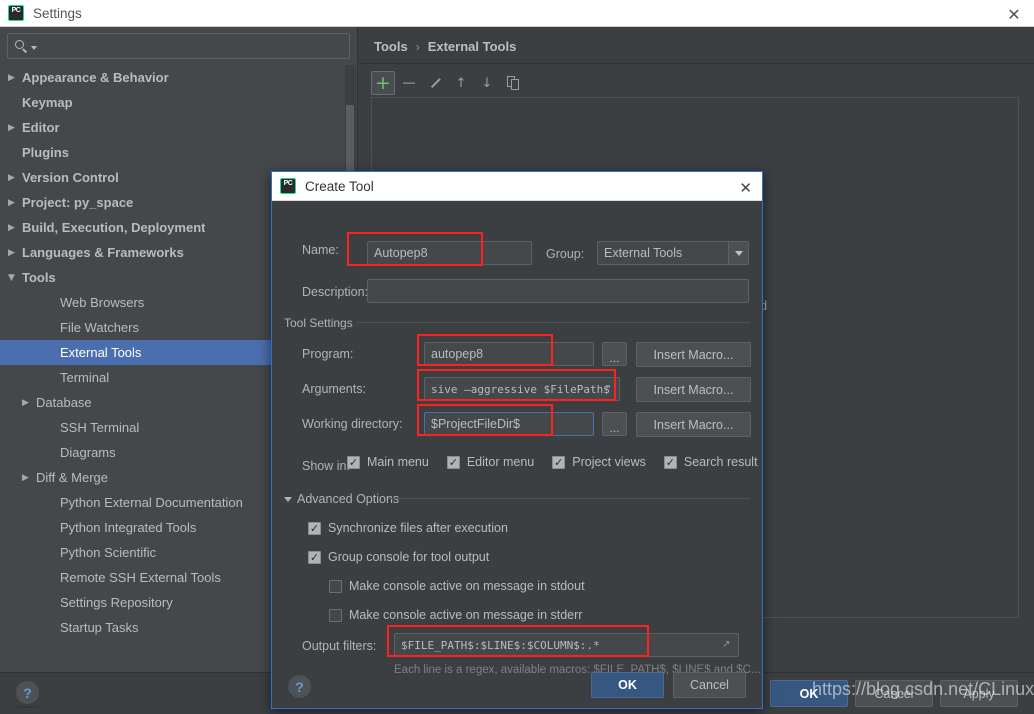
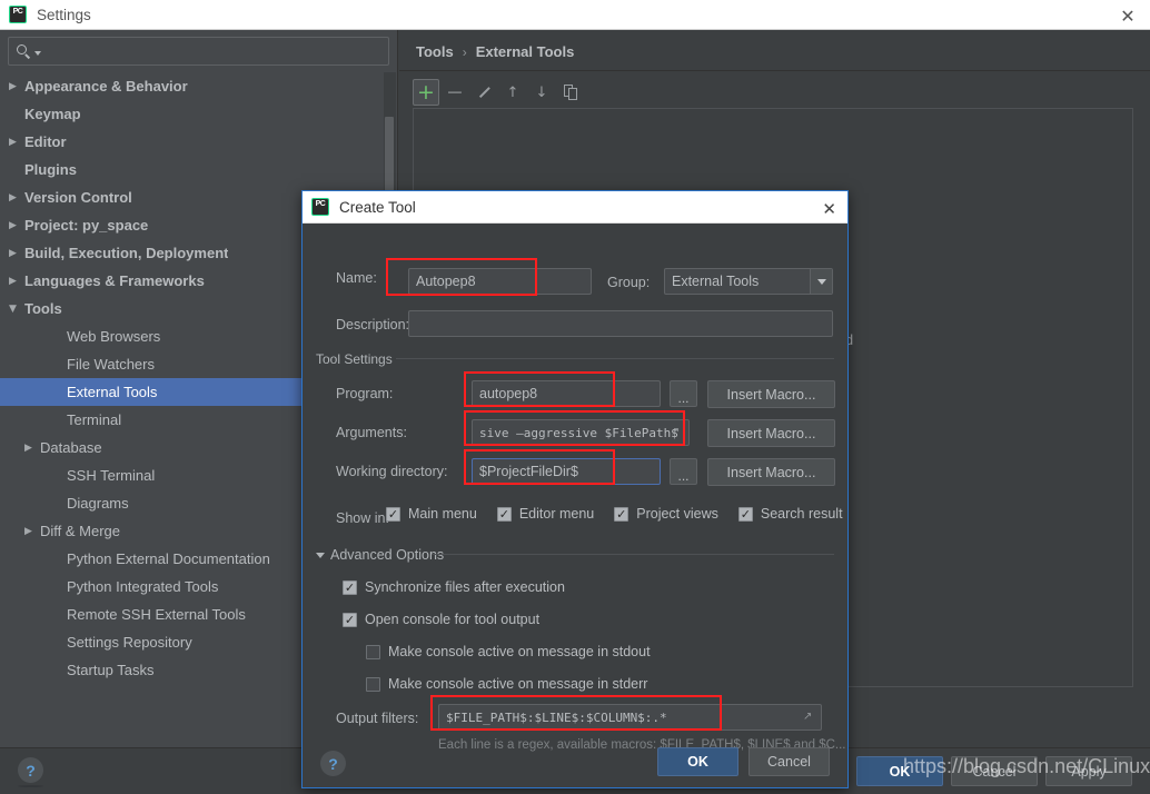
  Settings
  ✕
  ▶
  Appearance & Behavior
  Keymap
  ▶
  Editor
  Plugins
  ▶
  Version Control
  ▶
  Project: py_space
  ▶
  Build, Execution, Deployment
  ▶
  Languages & Frameworks
  ▼
  Tools
  Web Browsers
  File Watchers
  External Tools
  Terminal
  ▶
  Database
  SSH Terminal
  Diagrams
  ▶
  Diff & Merge
  Python External Documentation
  Python Integrated Tools
- Python Scientific
  Remote SSH External Tools
  Settings Repository
  Startup Tasks
  Tools
  ›
  External Tools
  +
  −
  ↑
  ↓
  ?
  OK
  Cancel
  Apply
  Create Tool
  ✕
  Name:
  Autopep8
  Group:
  External Tools
  Description
  Tool Settings
  Program:
  autopep8
  ...
  Insert Macro...
  Arguments:
  sive —aggressive $FilePath$
  ↗
  Insert Macro...
  Working directory:
  $ProjectFileDir$
  ...
  Insert Macro...
  Show in
  ✓
  Main menu
  ✓
  Editor menu
  ✓
  Project views
  ✓
  Search result
  Advanced Options
  ✓
  Synchronize files after execution
  ✓
- Group console for tool output
+ Open console for tool output
  Make console active on message in stdout
  Make console active on message in stderr
  Output filters:
  $FILE_PATH$:$LINE$:$COLUMN$:.*
  ↗
  Each line is a regex, available macros: $FILE_PATH$, $LINE$ and $C...
  ?
  OK
  Cancel
  https://blog.csdn.net/CLinux
